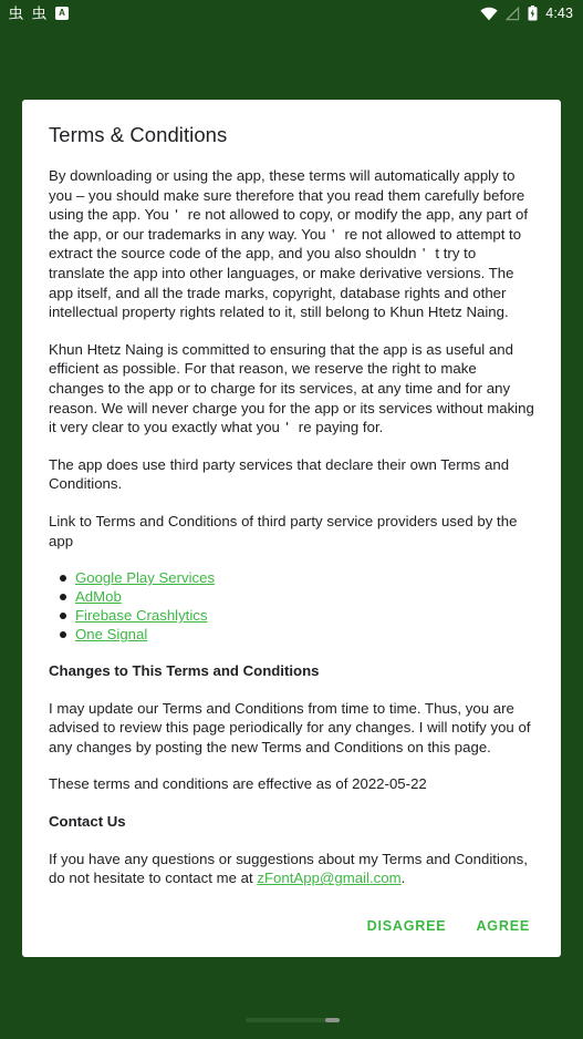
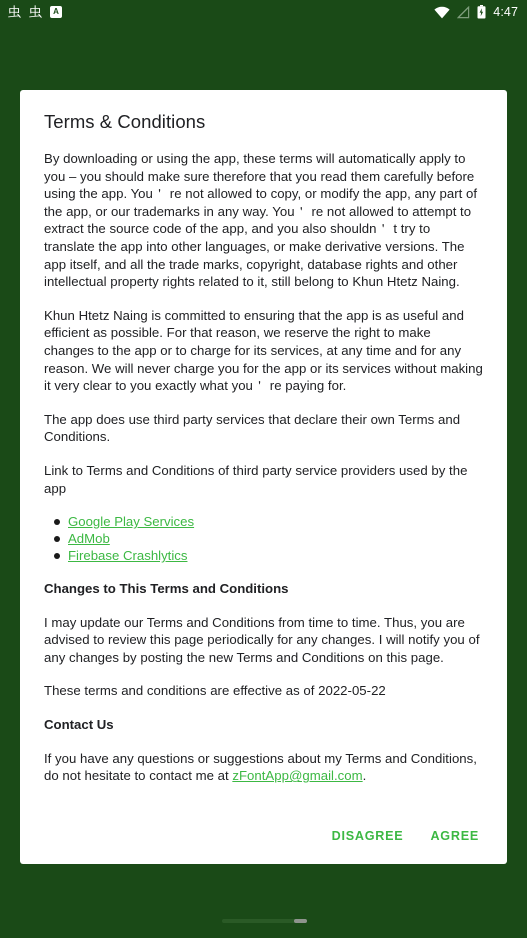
  虫
  虫
  A
- 4:43
+ 4:47
  Terms & Conditions
  By downloading or using the app, these terms will automatically apply to you – you should make sure therefore that you read them carefully before using the app. You＇ re not allowed to copy, or modify the app, any part of the app, or our trademarks in any way. You＇ re not allowed to attempt to extract the source code of the app, and you also shouldn＇ t try to translate the app into other languages, or make derivative versions. The app itself, and all the trade marks, copyright, database rights and other intellectual property rights related to it, still belong to Khun Htetz Naing.
  Khun Htetz Naing is committed to ensuring that the app is as useful and efficient as possible. For that reason, we reserve the right to make changes to the app or to charge for its services, at any time and for any reason. We will never charge you for the app or its services without making it very clear to you exactly what you＇ re paying for.
  The app does use third party services that declare their own Terms and Conditions.
  Link to Terms and Conditions of third party service providers used by the app
  Google Play Services
  AdMob
  Firebase Crashlytics
- One Signal
  Changes to This Terms and Conditions
  I may update our Terms and Conditions from time to time. Thus, you are advised to review this page periodically for any changes. I will notify you of any changes by posting the new Terms and Conditions on this page.
  These terms and conditions are effective as of 2022-05-22
  Contact Us
  If you have any questions or suggestions about my Terms and Conditions, do not hesitate to contact me at zFontApp@gmail.com.
  DISAGREE
  AGREE
